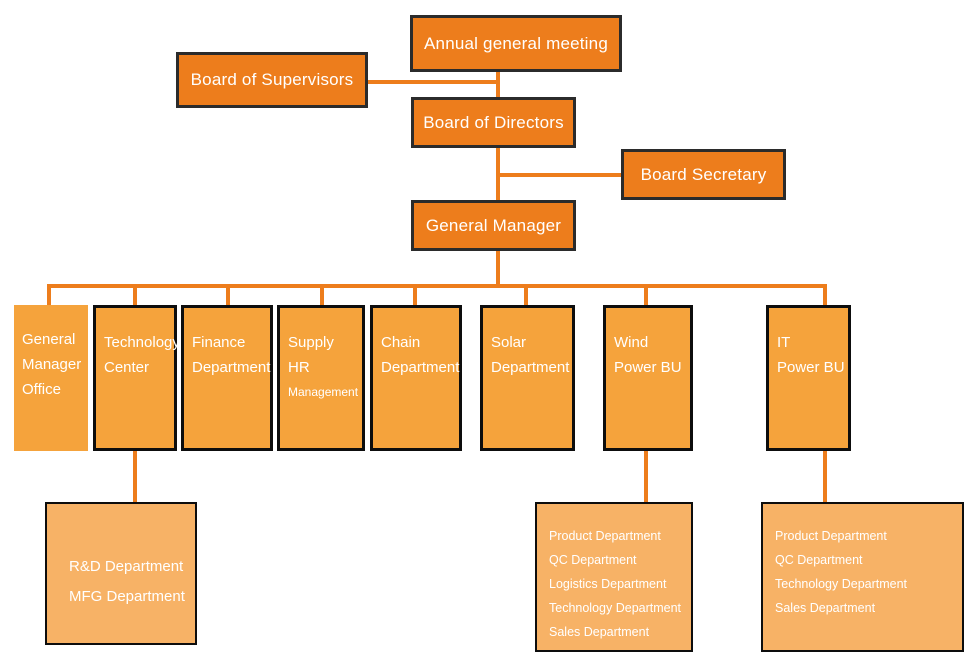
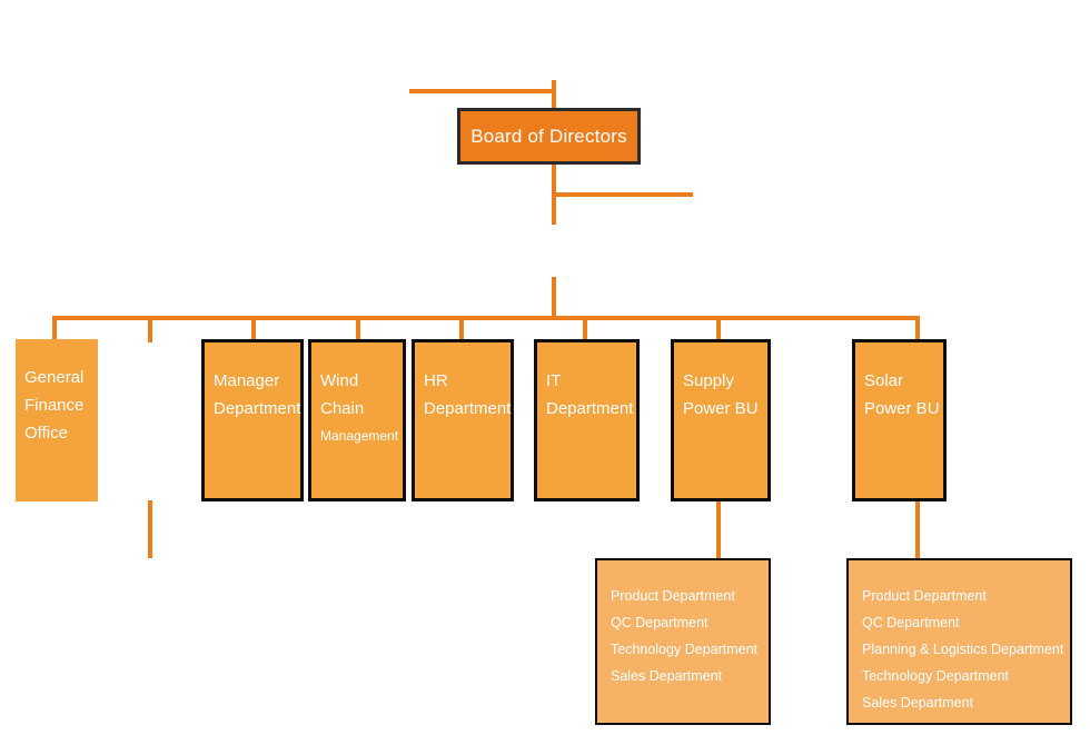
- Annual general meeting
- Board of Supervisors
  Board of Directors
- Board Secretary
- General Manager
  General
- Manager
+ Finance
  Office
- Technology
- Center
- Finance
+ Manager
  Department
- Supply
+ Wind
- HR
+ Chain
  Management
- Chain
+ HR
  Department
- Solar
+ IT
  Department
- Wind
+ Supply
  Power BU
- IT
+ Solar
  Power BU
- R&D Department
- MFG Department
  Product Department
  QC Department
- Logistics Department
  Technology Department
  Sales Department
  Product Department
  QC Department
+ Planning & Logistics Department
  Technology Department
  Sales Department
